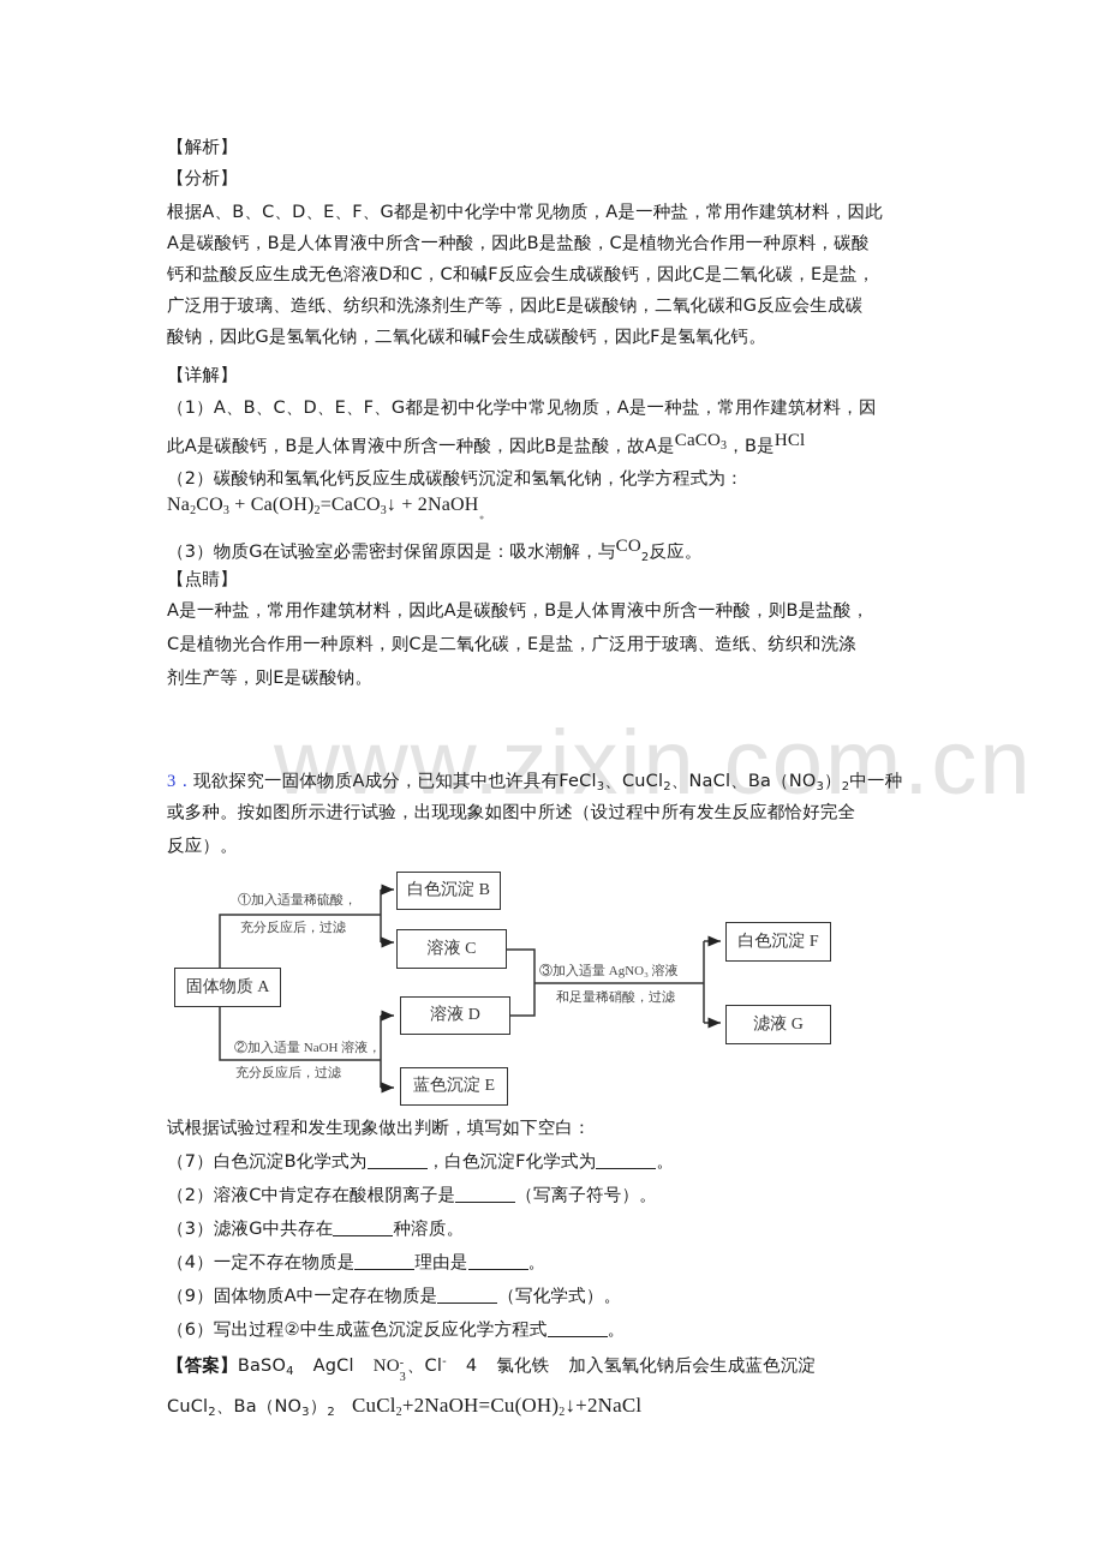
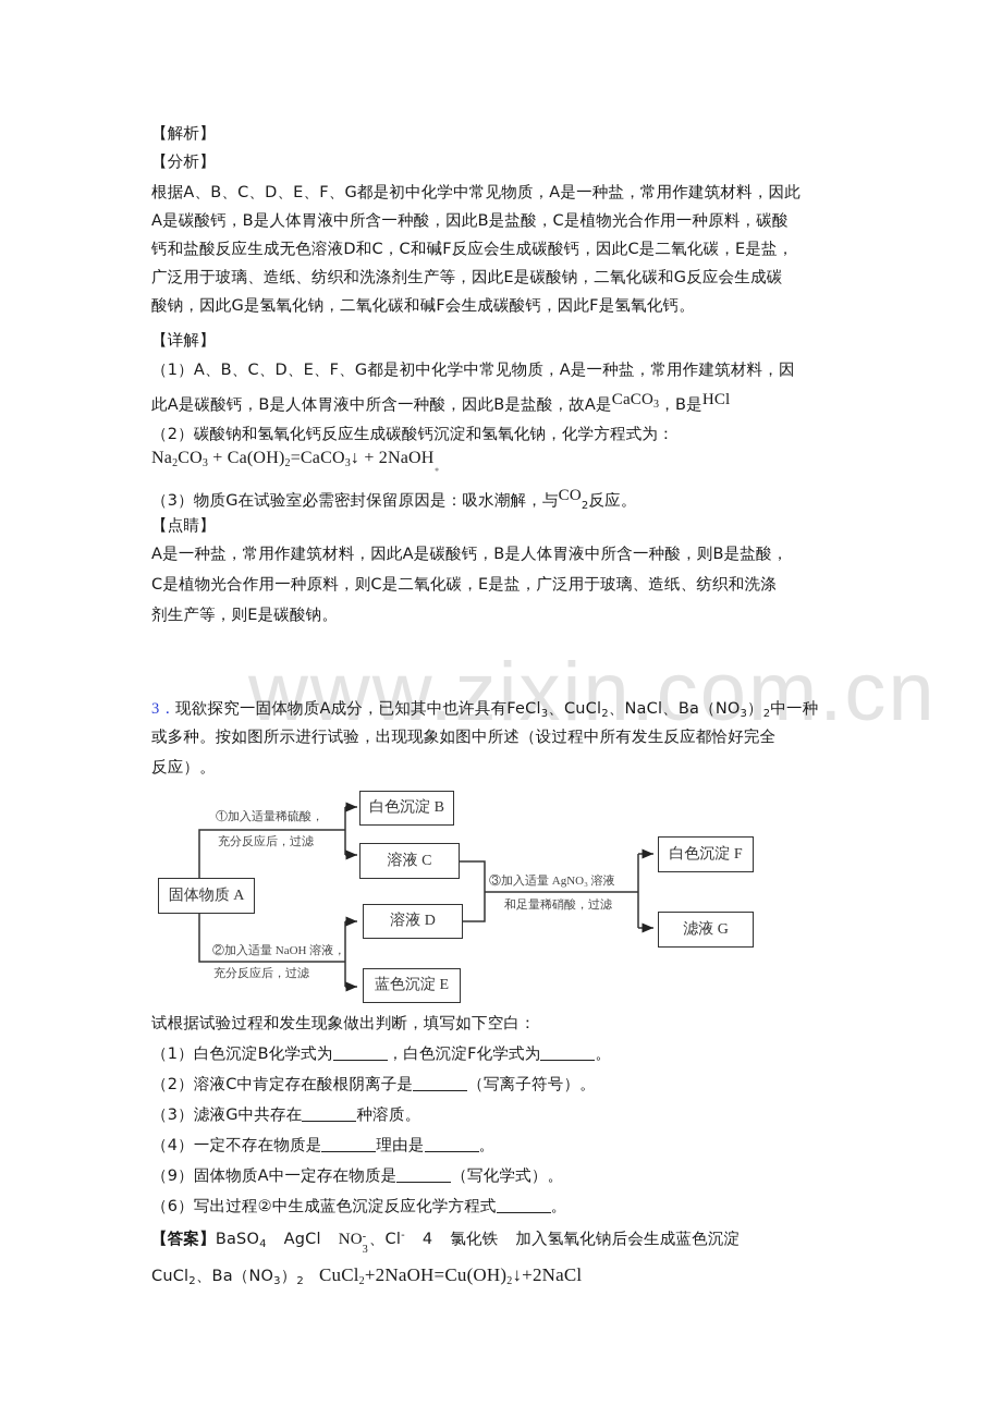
  www.zixin.com.cn
  【解析】
  【分析】
  根据A、B、C、D、E、F、G都是初中化学中常见物质，A是一种盐，常用作建筑材料，因此
  A是碳酸钙，B是人体胃液中所含一种酸，因此B是盐酸，C是植物光合作用一种原料，碳酸
  钙和盐酸反应生成无色溶液D和C，C和碱F反应会生成碳酸钙，因此C是二氧化碳，E是盐，
  广泛用于玻璃、造纸、纺织和洗涤剂生产等，因此E是碳酸钠，二氧化碳和G反应会生成碳
  酸钠，因此G是氢氧化钠，二氧化碳和碱F会生成碳酸钙，因此F是氢氧化钙。
  【详解】
  （1）A、B、C、D、E、F、G都是初中化学中常见物质，A是一种盐，常用作建筑材料，因
  此A是碳酸钙，B是人体胃液中所含一种酸，因此B是盐酸，故A是CaCO3，B是HCl
  （2）碳酸钠和氢氧化钙反应生成碳酸钙沉淀和氢氧化钠，化学方程式为：
  Na2CO3 + Ca(OH)2=CaCO3↓ + 2NaOH。
  （3）物质G在试验室必需密封保留原因是：吸水潮解，与CO2反应。
  【点睛】
  A是一种盐，常用作建筑材料，因此A是碳酸钙，B是人体胃液中所含一种酸，则B是盐酸，
  C是植物光合作用一种原料，则C是二氧化碳，E是盐，广泛用于玻璃、造纸、纺织和洗涤
  剂生产等，则E是碳酸钠。
  3．现欲探究一固体物质A成分，已知其中也许具有FeCl3、CuCl2、NaCl、Ba（NO3）2中一种
  或多种。按如图所示进行试验，出现现象如图中所述（设过程中所有发生反应都恰好完全
  反应）。
  固体物质 A
  白色沉淀 B
  溶液 C
  溶液 D
  蓝色沉淀 E
  白色沉淀 F
  滤液 G
  ①加入适量稀硫酸，
  充分反应后，过滤
  ②加入适量 NaOH 溶液，
  充分反应后，过滤
  ③加入适量 AgNO₃ 溶液
  和足量稀硝酸，过滤
  试根据试验过程和发生现象做出判断，填写如下空白：
- （7）白色沉淀B化学式为 ，白色沉淀F化学式为 。
+ （1）白色沉淀B化学式为 ，白色沉淀F化学式为 。
  （2）溶液C中肯定存在酸根阴离子是 （写离子符号）。
  （3）滤液G中共存在 种溶质。
  （4）一定不存在物质是 理由是 。
  （9）固体物质A中一定存在物质是 （写化学式）。
  （6）写出过程②中生成蓝色沉淀反应化学方程式 。
  【答案】BaSO4 AgCl NO
  -
  3
  、Cl- 4 氯化铁 加入氢氧化钠后会生成蓝色沉淀
  CuCl2、Ba（NO3）2CuCl2+2NaOH=Cu(OH)2↓+2NaCl
